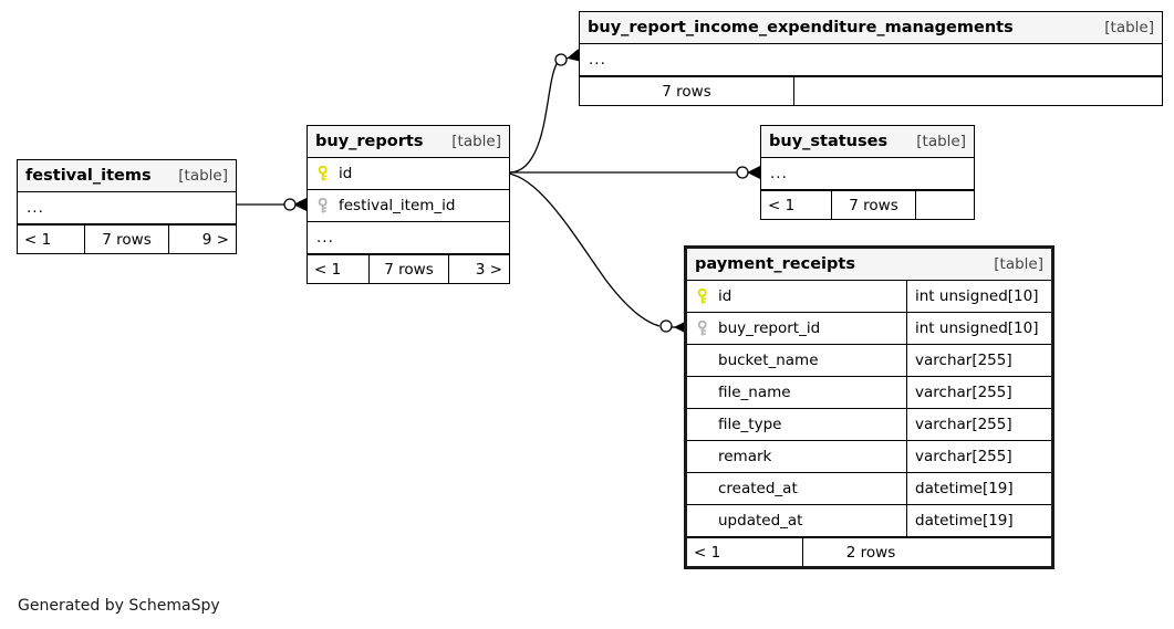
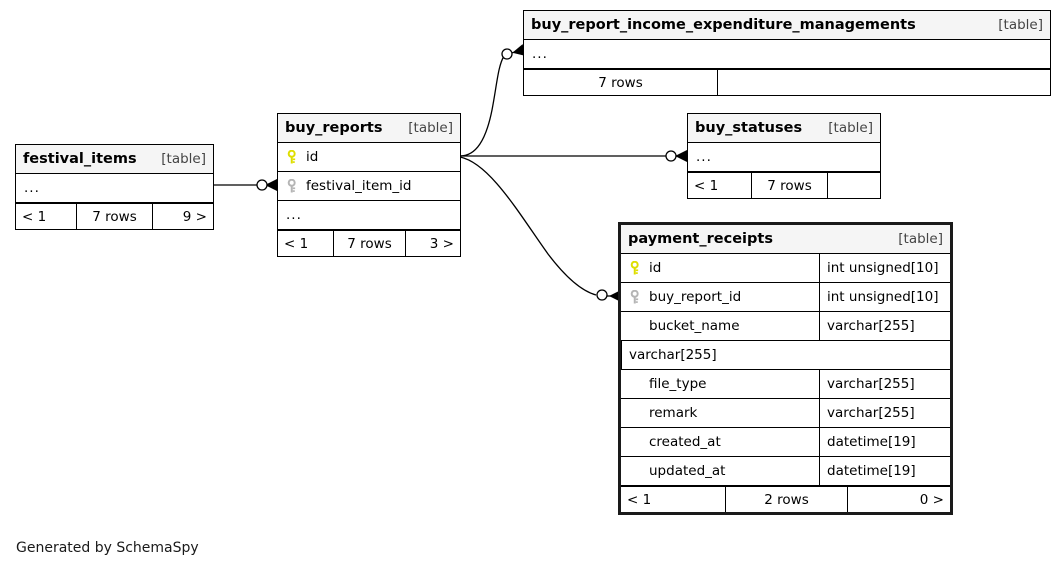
  buy_report_income_expenditure_managements
  [table]
  ...
  7 rows
  buy_statuses
  [table]
  ...
  < 1
  7 rows
  buy_reports
  [table]
  id
  festival_item_id
  ...
  < 1
  7 rows
  3 >
  festival_items
  [table]
  ...
  < 1
  7 rows
  9 >
  payment_receipts
  [table]
  id
  int unsigned[10]
  buy_report_id
  int unsigned[10]
  bucket_name
  varchar[255]
- file_name
  varchar[255]
  file_type
  varchar[255]
  remark
  varchar[255]
  created_at
  datetime[19]
  updated_at
  datetime[19]
  < 1
  2 rows
+ 0 >
  Generated by SchemaSpy
